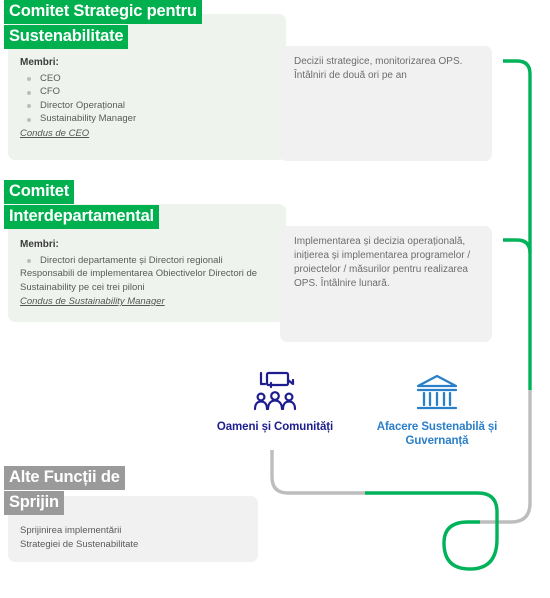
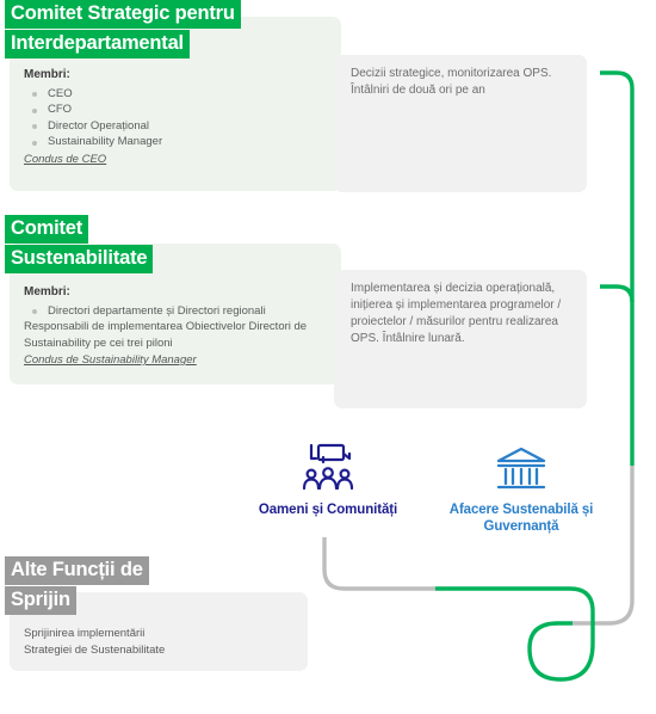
  Comitet Strategic pentru
- Sustenabilitate
+ Interdepartamental
  Membri:
  CEO
  CFO
  Director Operațional
  Sustainability Manager
  Condus de CEO
  Decizii strategice, monitorizarea OPS. Întâlniri de două ori pe an
  Comitet
- Interdepartamental
+ Sustenabilitate
  Membri:
  Directori departamente și Directori regionali
  Responsabili de implementarea Obiectivelor Directori de
  Sustainability pe cei trei piloni
  Condus de Sustainability Manager
  Implementarea și decizia operațională, inițierea și implementarea programelor / proiectelor / măsurilor pentru realizarea OPS. Întâlnire lunară.
  Oameni și Comunități
  Afacere Sustenabilă și
  Guvernanță
  Alte Funcții de
  Sprijin
  Sprijinirea implementării
  Strategiei de Sustenabilitate
